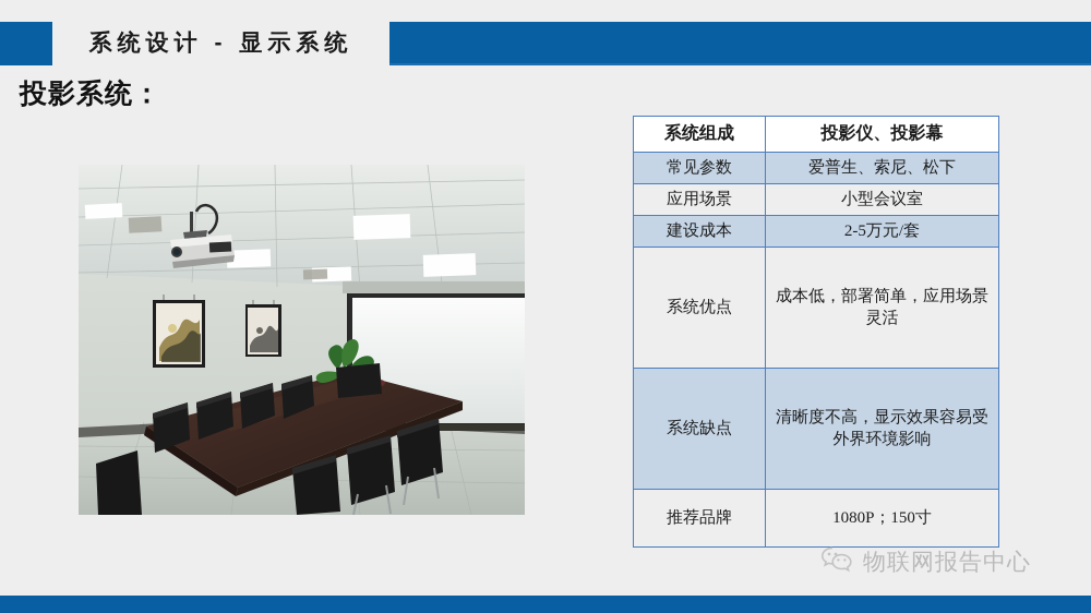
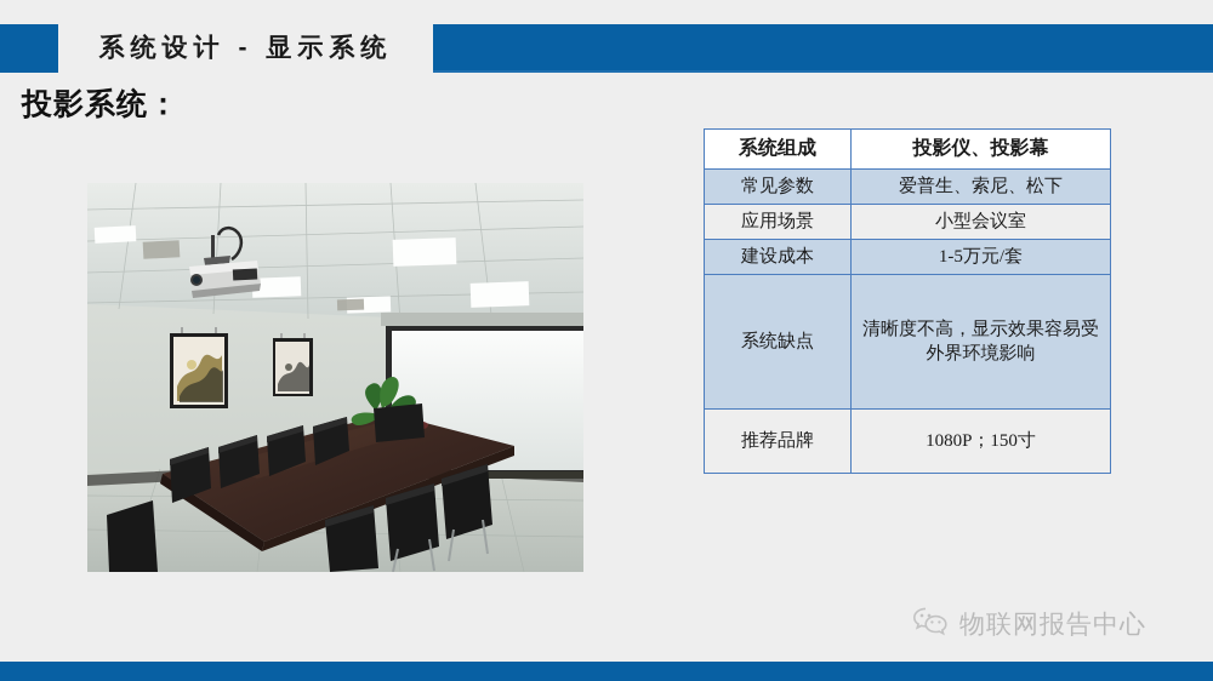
  系统设计 - 显示系统
  投影系统：
  系统组成	投影仪、投影幕
  常见参数	爱普生、索尼、松下
  应用场景	小型会议室
- 建设成本	2-5万元/套
+ 建设成本	1-5万元/套
- 系统优点	成本低，部署简单，应用场景灵活
  系统缺点	清晰度不高，显示效果容易受外界环境影响
  推荐品牌	1080P；150寸
  物联网报告中心
